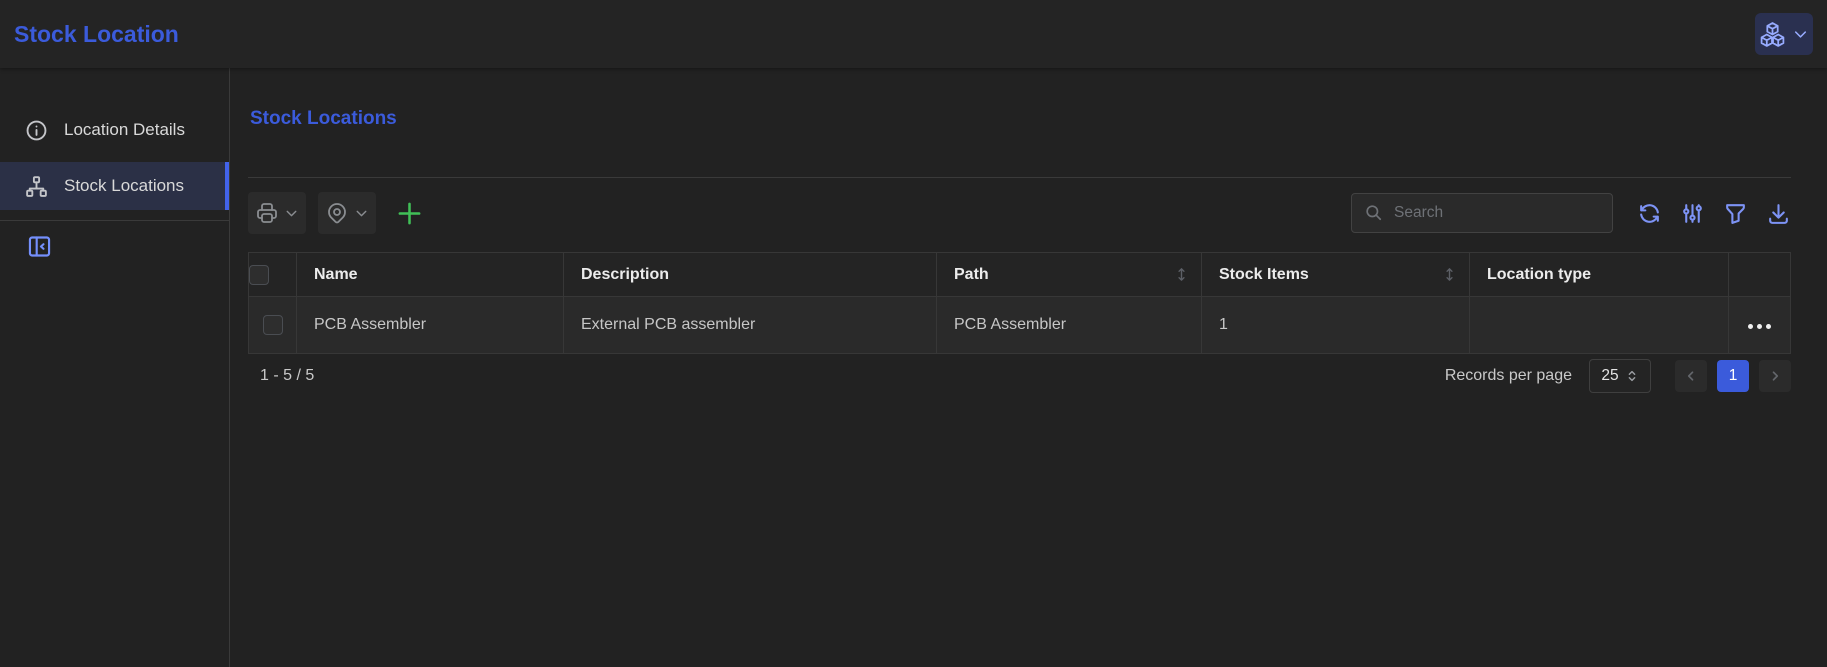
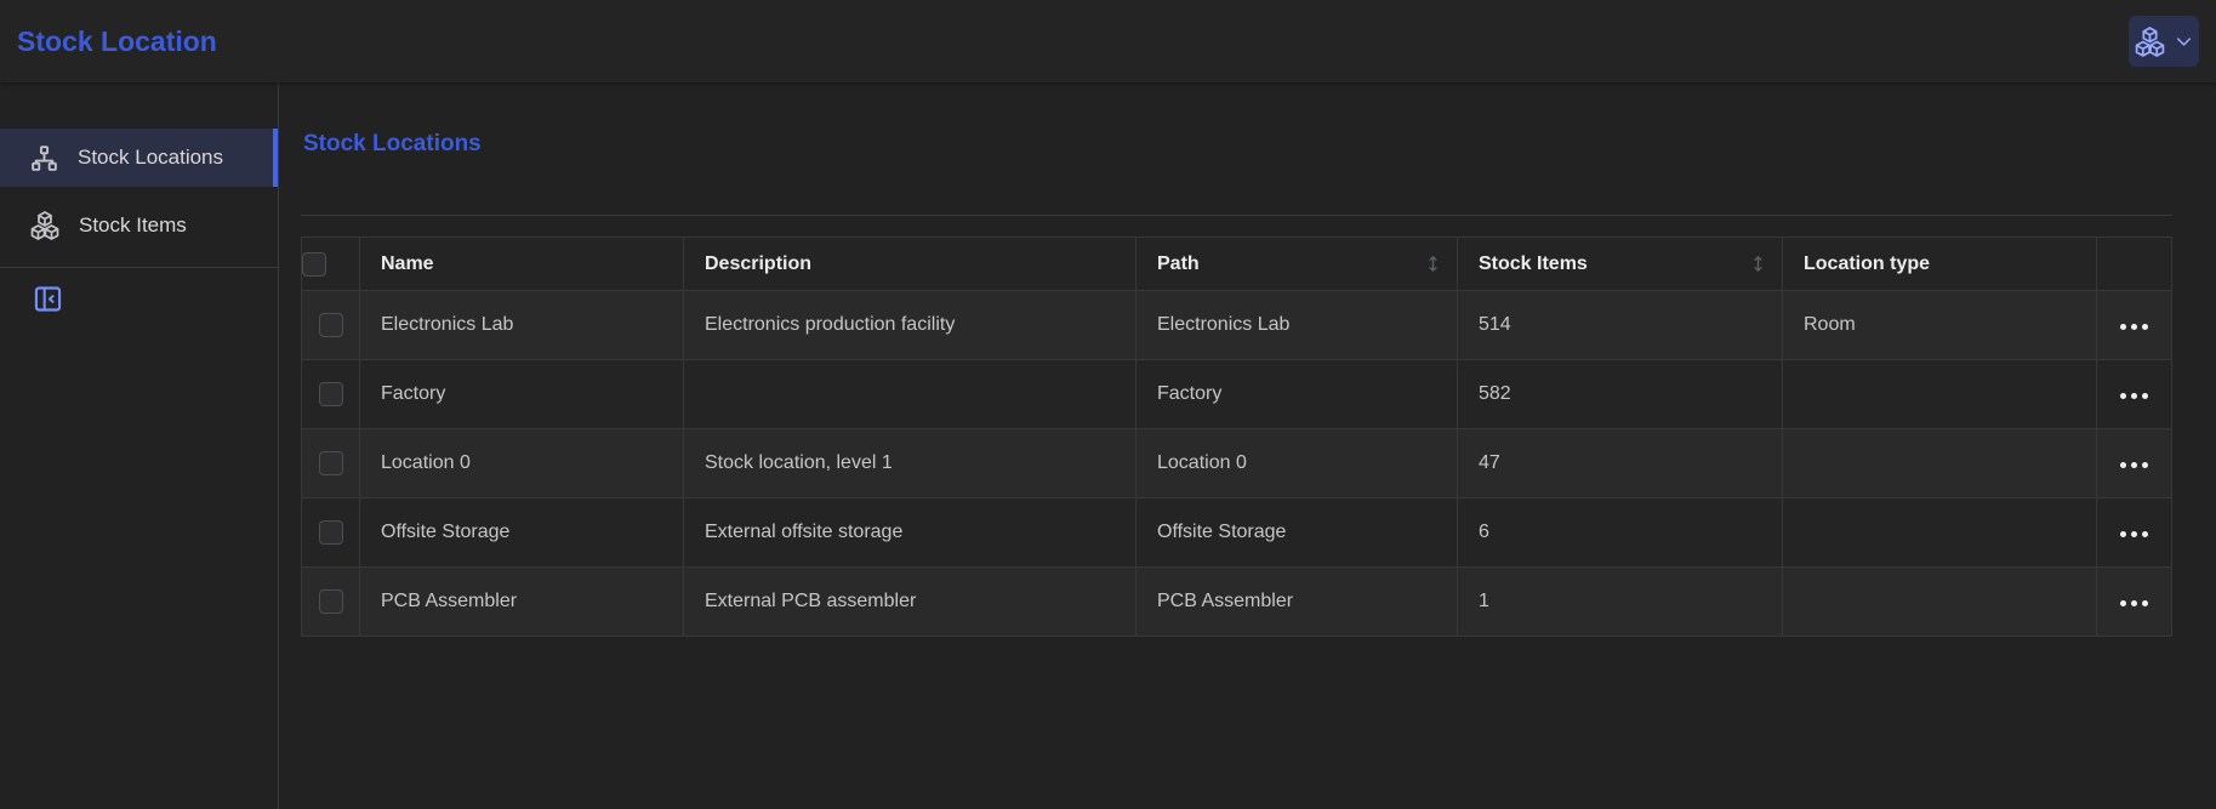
  Stock Location
- Location Details
  Stock Locations
+ Stock Items
  Stock Locations
- Search
  	Name	Description	Path	Stock Items	Location type
+ 	Electronics Lab	Electronics production facility	Electronics Lab	514	Room
+ 	Factory		Factory	582
+ 	Location 0	Stock location, level 1	Location 0	47
+ 	Offsite Storage	External offsite storage	Offsite Storage	6
  	PCB Assembler	External PCB assembler	PCB Assembler	1
- 1 - 5 / 5
- Records per page
- 25
- 1
